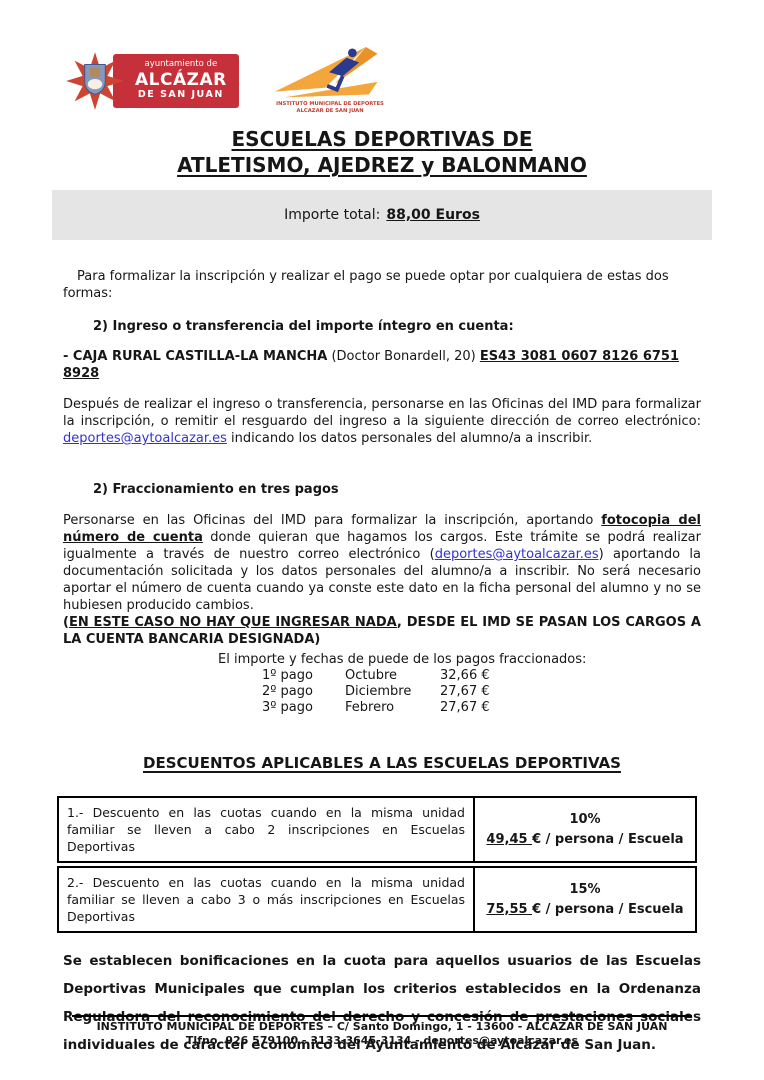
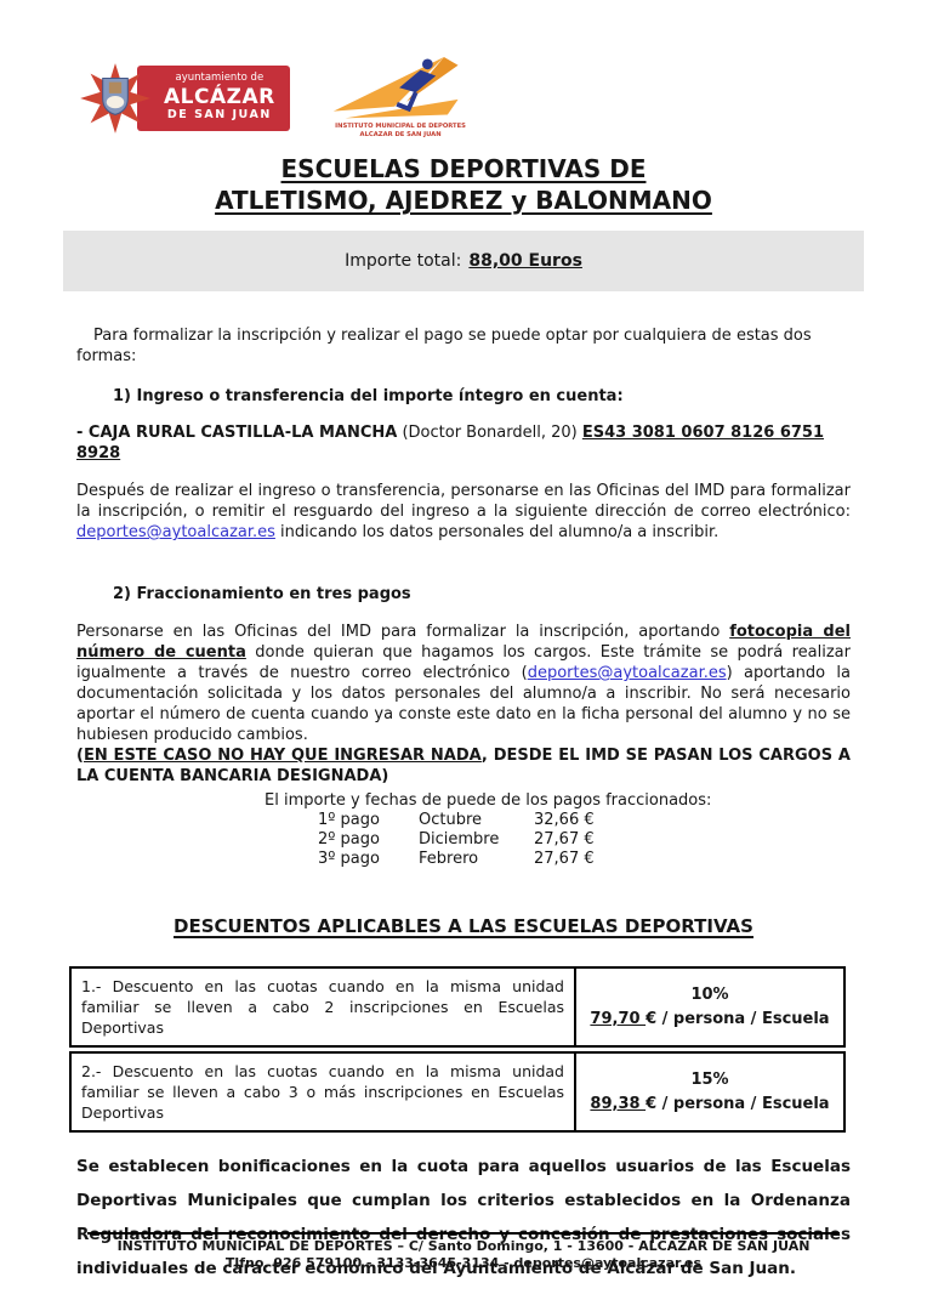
  ayuntamiento de
  ALCÁZAR
  DE SAN JUAN
  ESCUELAS DEPORTIVAS DE
  ATLETISMO, AJEDREZ y BALONMANO
  Importe total:
  88,00 Euros
  Para formalizar la inscripción y realizar el pago se puede optar por cualquiera de estas dos formas:
- 2) Ingreso o transferencia del importe íntegro en cuenta:
+ 1) Ingreso o transferencia del importe íntegro en cuenta:
  - CAJA RURAL CASTILLA-LA MANCHA (Doctor Bonardell, 20) ES43 3081 0607 8126 6751 8928
  Después de realizar el ingreso o transferencia, personarse en las Oficinas del IMD para formalizar la inscripción, o remitir el resguardo del ingreso a la siguiente dirección de correo electrónico: deportes@aytoalcazar.es indicando los datos personales del alumno/a a inscribir.
  2) Fraccionamiento en tres pagos
  Personarse en las Oficinas del IMD para formalizar la inscripción, aportando fotocopia del número de cuenta donde quieran que hagamos los cargos. Este trámite se podrá realizar igualmente a través de nuestro correo electrónico (deportes@aytoalcazar.es) aportando la documentación solicitada y los datos personales del alumno/a a inscribir. No será necesario aportar el número de cuenta cuando ya conste este dato en la ficha personal del alumno y no se hubiesen producido cambios.
  (EN ESTE CASO NO HAY QUE INGRESAR NADA, DESDE EL IMD SE PASAN LOS CARGOS A LA CUENTA BANCARIA DESIGNADA)
  El importe y fechas de puede de los pagos fraccionados:
  1º pago
  Octubre
  32,66 €
  2º pago
  Diciembre
  27,67 €
  3º pago
  Febrero
  27,67 €
  DESCUENTOS APLICABLES A LAS ESCUELAS DEPORTIVAS
  1.- Descuento en las cuotas cuando en la misma unidad familiar se lleven a cabo 2 inscripciones en Escuelas Deportivas
  10%
- 49,45 € / persona / Escuela
+ 79,70 € / persona / Escuela
  2.- Descuento en las cuotas cuando en la misma unidad familiar se lleven a cabo 3 o más inscripciones en Escuelas Deportivas
  15%
- 75,55 € / persona / Escuela
+ 89,38 € / persona / Escuela
  Se establecen bonificaciones en la cuota para aquellos usuarios de las Escuelas Deportivas Municipales que cumplan los criterios establecidos en la Ordenanza Reguladora del reconocimiento del derecho y concesión de prestaciones sociales individuales de carácter económico del Ayuntamiento de Alcázar de San Juan.
  INSTITUTO MUNICIPAL DE DEPORTES – C/ Santo Domingo, 1 - 13600 - ALCAZAR DE SAN JUAN
  Tlfno. 926 579100 - 3133-3645-3134 - deportes@aytoalcazar.es
